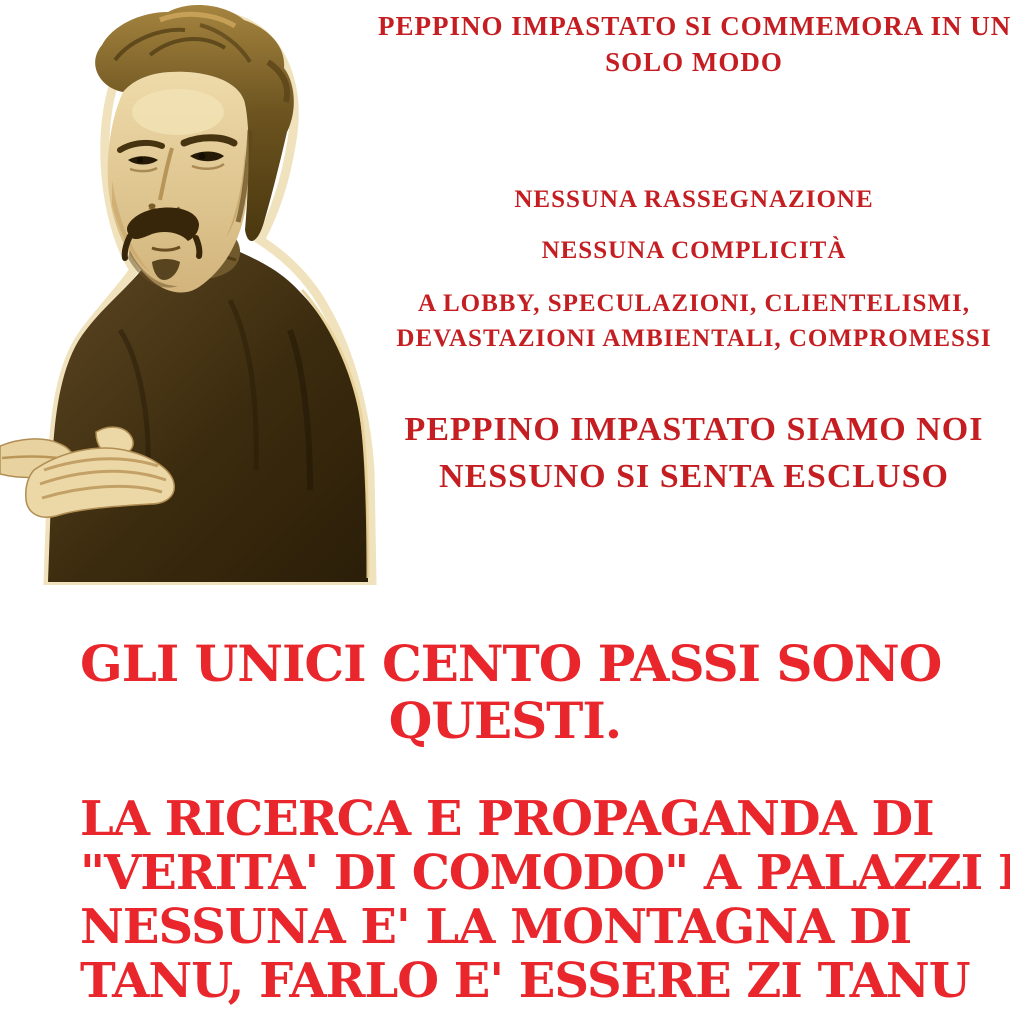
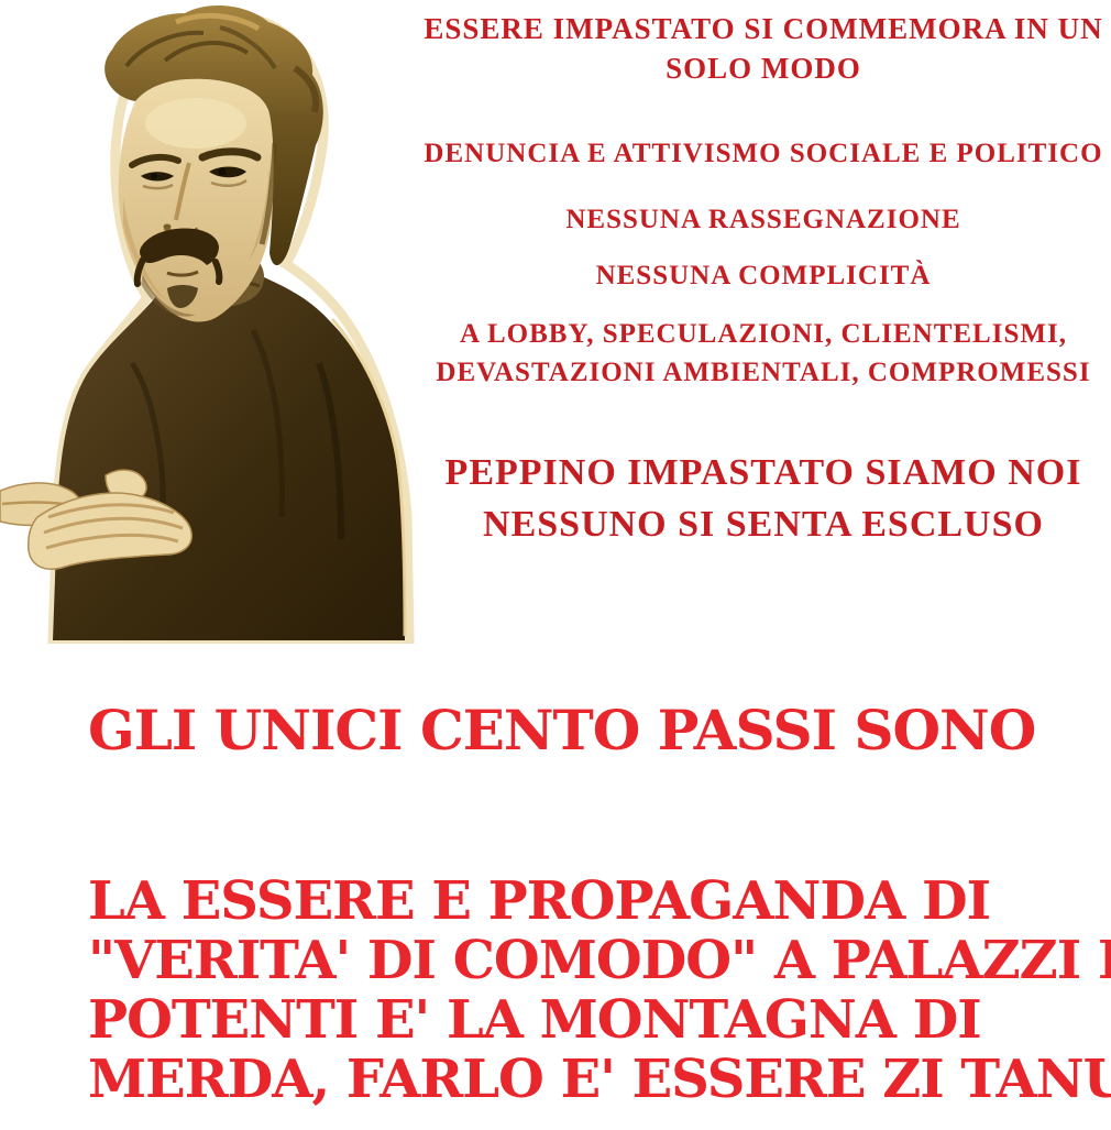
- PEPPINO IMPASTATO SI COMMEMORA IN UN
+ ESSERE IMPASTATO SI COMMEMORA IN UN
  SOLO MODO
+ DENUNCIA E ATTIVISMO SOCIALE E POLITICO
  NESSUNA RASSEGNAZIONE
  NESSUNA COMPLICITÀ
  A LOBBY, SPECULAZIONI, CLIENTELISMI,
  DEVASTAZIONI AMBIENTALI, COMPROMESSI
  PEPPINO IMPASTATO SIAMO NOI
  NESSUNO SI SENTA ESCLUSO
  GLI UNICI CENTO PASSI SONO
- QUESTI.
- LA RICERCA E PROPAGANDA DI
+ LA ESSERE E PROPAGANDA DI
  "VERITA' DI COMODO" A PALAZZI
- NESSUNA E' LA MONTAGNA DI
+ POTENTI E' LA MONTAGNA DI
- TANU, FARLO E' ESSERE ZI TANU
+ MERDA, FARLO E' ESSERE ZI TANU
